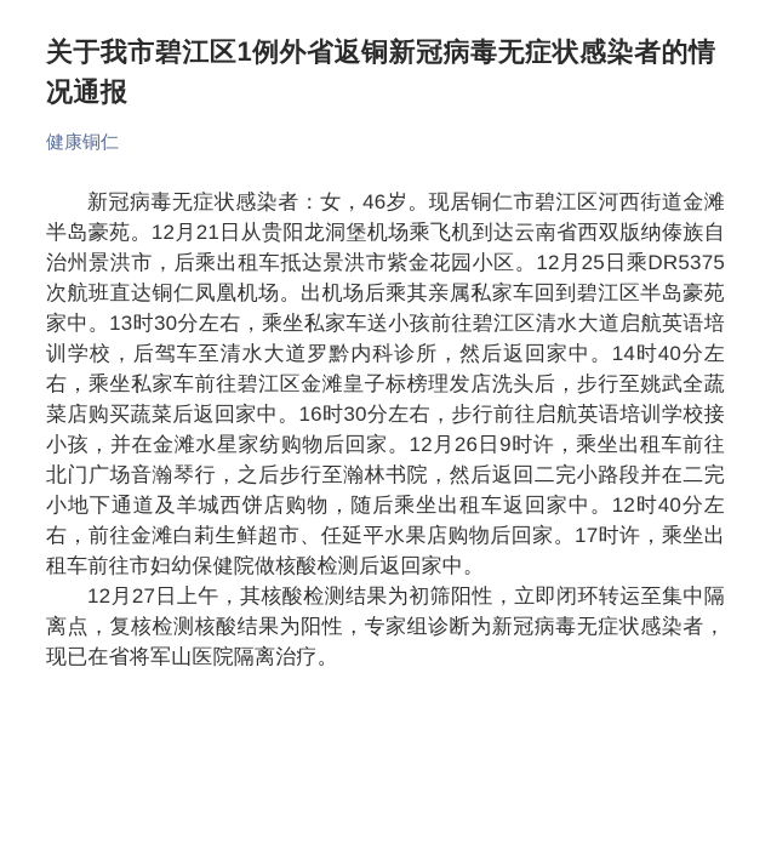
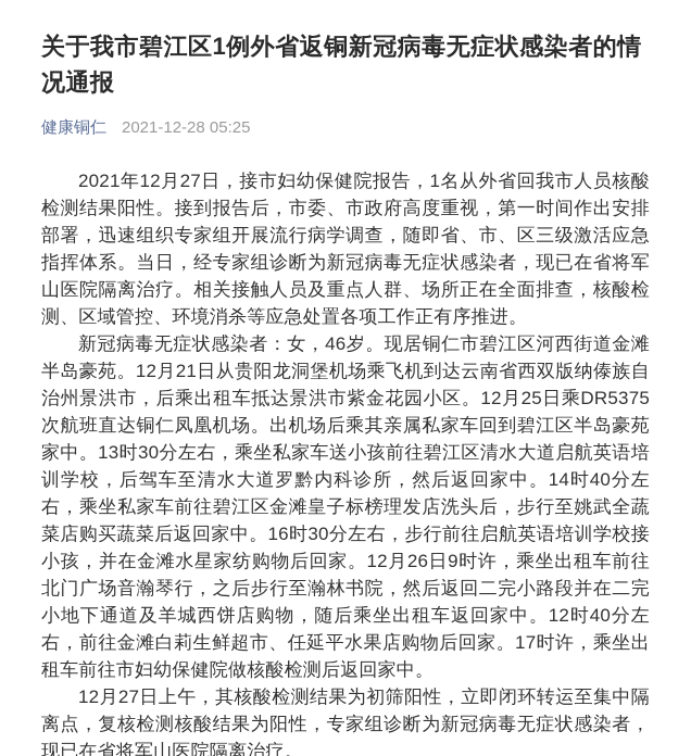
  关于我市碧江区1例外省返铜新冠病毒无症状感染者的情况通报
  健康铜仁
+ 2021-12-28 05:25
+ 2021年12月27日，接市妇幼保健院报告，1名从外省回我市人员核酸检测结果阳性。接到报告后，市委、市政府高度重视，第一时间作出安排部署，迅速组织专家组开展流行病学调查，随即省、市、区三级激活应急指挥体系。当日，经专家组诊断为新冠病毒无症状感染者，现已在省将军山医院隔离治疗。相关接触人员及重点人群、场所正在全面排查，核酸检测、区域管控、环境消杀等应急处置各项工作正有序推进。
  新冠病毒无症状感染者：女，46岁。现居铜仁市碧江区河西街道金滩半岛豪苑。12月21日从贵阳龙洞堡机场乘飞机到达云南省西双版纳傣族自治州景洪市，后乘出租车抵达景洪市紫金花园小区。12月25日乘DR5375次航班直达铜仁凤凰机场。出机场后乘其亲属私家车回到碧江区半岛豪苑家中。13时30分左右，乘坐私家车送小孩前往碧江区清水大道启航英语培训学校，后驾车至清水大道罗黔内科诊所，然后返回家中。14时40分左右，乘坐私家车前往碧江区金滩皇子标榜理发店洗头后，步行至姚武全蔬菜店购买蔬菜后返回家中。16时30分左右，步行前往启航英语培训学校接小孩，并在金滩水星家纺购物后回家。12月26日9时许，乘坐出租车前往北门广场音瀚琴行，之后步行至瀚林书院，然后返回二完小路段并在二完小地下通道及羊城西饼店购物，随后乘坐出租车返回家中。12时40分左右，前往金滩白莉生鲜超市、任延平水果店购物后回家。17时许，乘坐出租车前往市妇幼保健院做核酸检测后返回家中。
  12月27日上午，其核酸检测结果为初筛阳性，立即闭环转运至集中隔离点，复核检测核酸结果为阳性，专家组诊断为新冠病毒无症状感染者，现已在省将军山医院隔离治疗。
